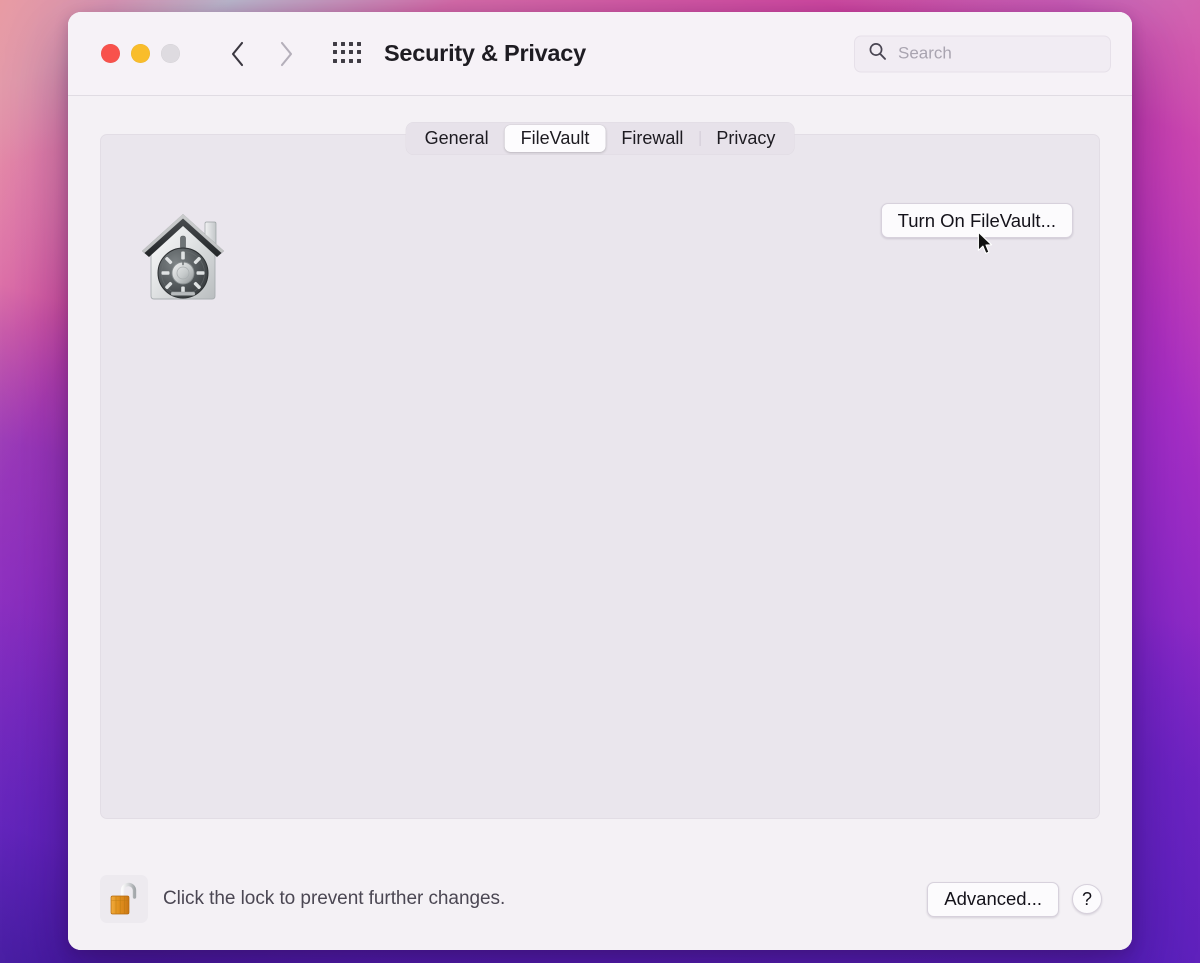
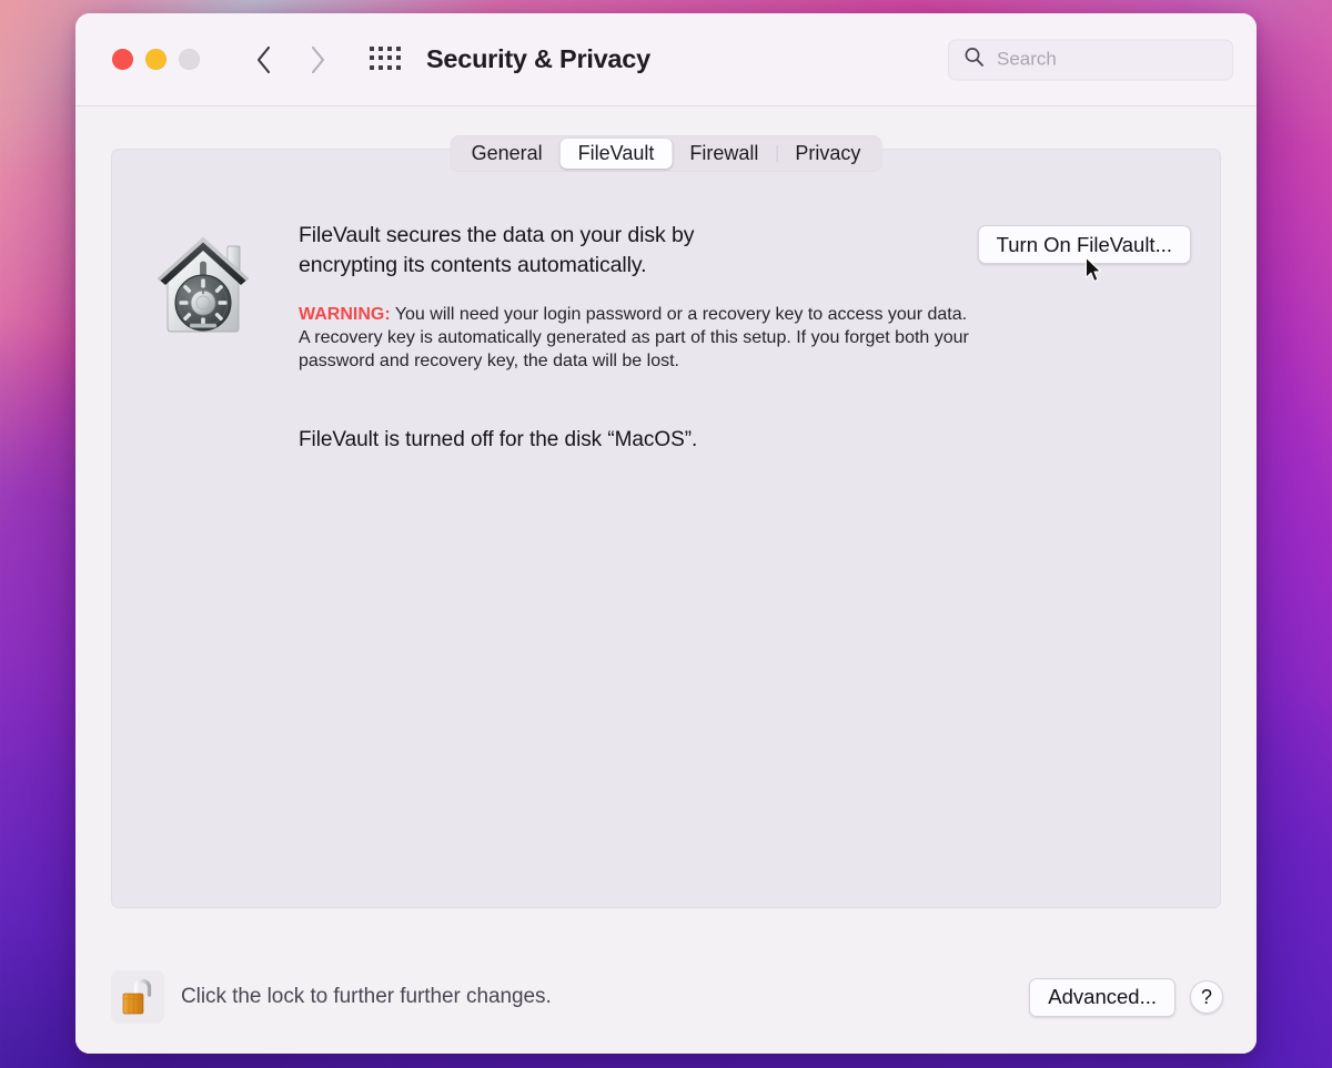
  Security & Privacy
  Search
  General
  FileVault
  Firewall
  Privacy
+ FileVault secures the data on your disk by encrypting its contents automatically.
+ WARNING: You will need your login password or a recovery key to access your data. A recovery key is automatically generated as part of this setup. If you forget both your password and recovery key, the data will be lost.
+ FileVault is turned off for the disk “MacOS”.
  Turn On FileVault...
- Click the lock to prevent further changes.
+ Click the lock to further further changes.
  Advanced...
  ?
